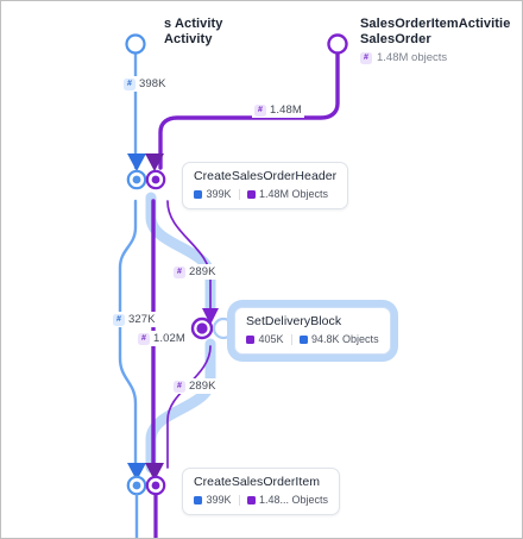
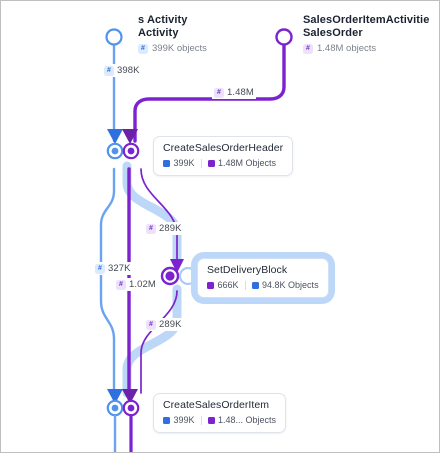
  s Activity
  Activity
+ 399K objects
  SalesOrderItemActivitie
  SalesOrder
  1.48M objects
  398K
  1.48M
  289K
  327K
  1.02M
  289K
  CreateSalesOrderHeader
  399K
  1.48M Objects
  SetDeliveryBlock
- 405K
+ 666K
  94.8K Objects
  CreateSalesOrderItem
  399K
  1.48... Objects
